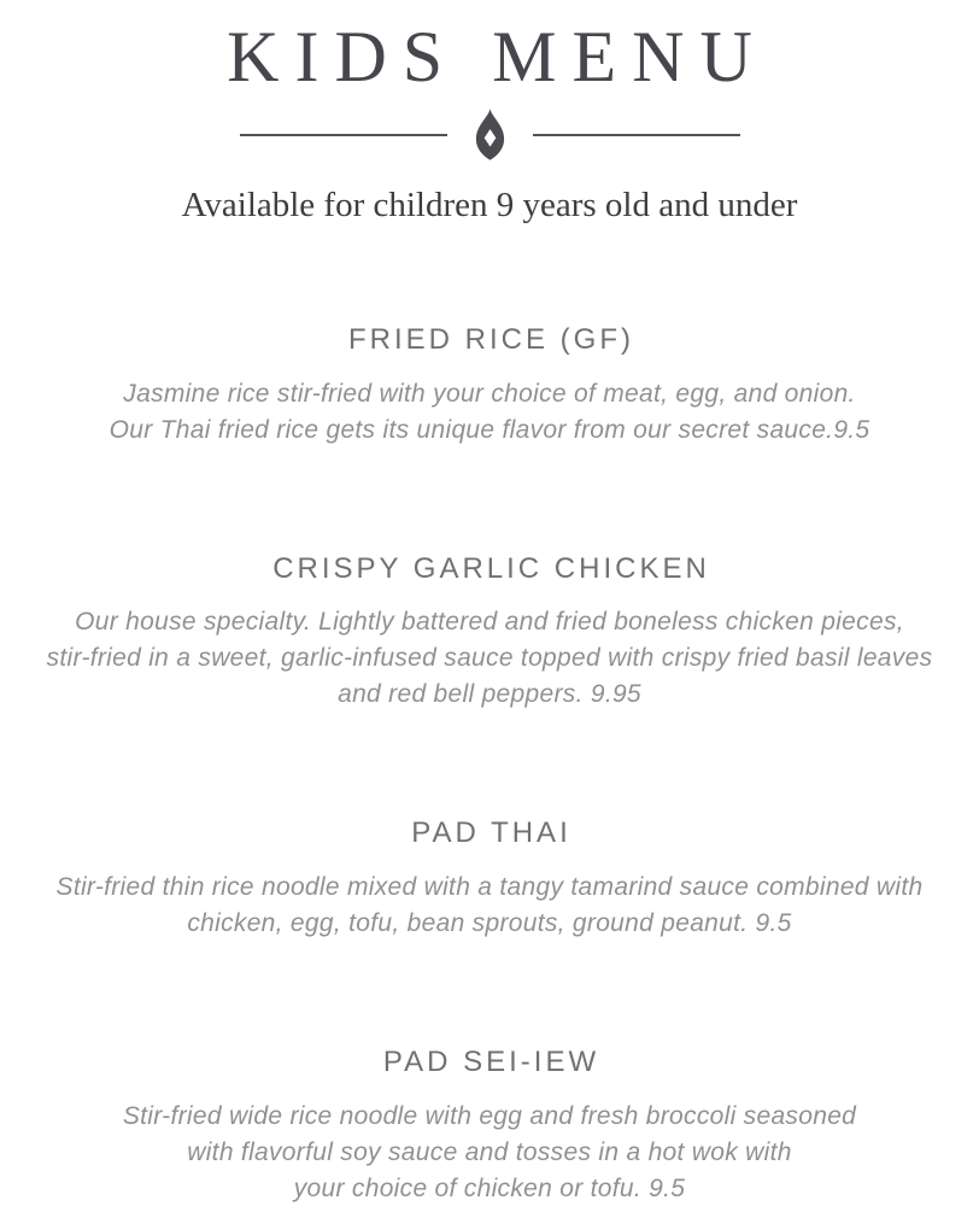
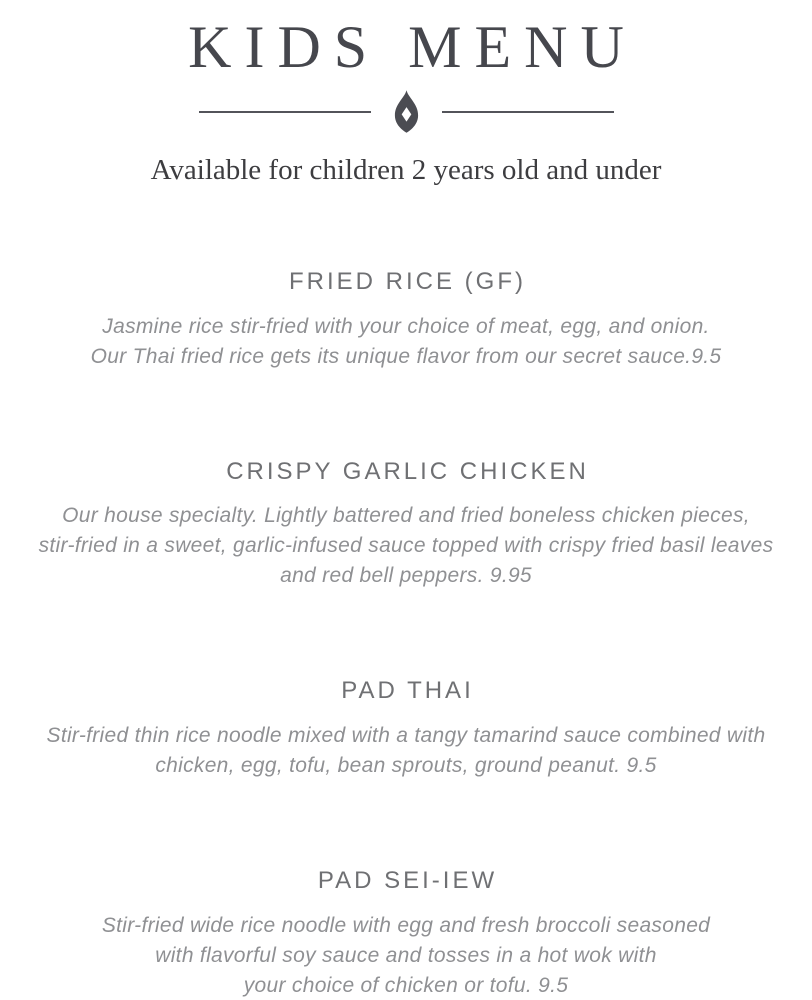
  KIDS MENU
- Available for children 9 years old and under
+ Available for children 2 years old and under
  FRIED RICE (GF)
  Jasmine rice stir-fried with your choice of meat, egg, and onion.
  Our Thai fried rice gets its unique flavor from our secret sauce.9.5
  CRISPY GARLIC CHICKEN
  Our house specialty. Lightly battered and fried boneless chicken pieces,
  stir-fried in a sweet, garlic-infused sauce topped with crispy fried basil leaves
  and red bell peppers. 9.95
  PAD THAI
  Stir-fried thin rice noodle mixed with a tangy tamarind sauce combined with
  chicken, egg, tofu, bean sprouts, ground peanut. 9.5
  PAD SEI-IEW
  Stir-fried wide rice noodle with egg and fresh broccoli seasoned
  with flavorful soy sauce and tosses in a hot wok with
  your choice of chicken or tofu. 9.5
